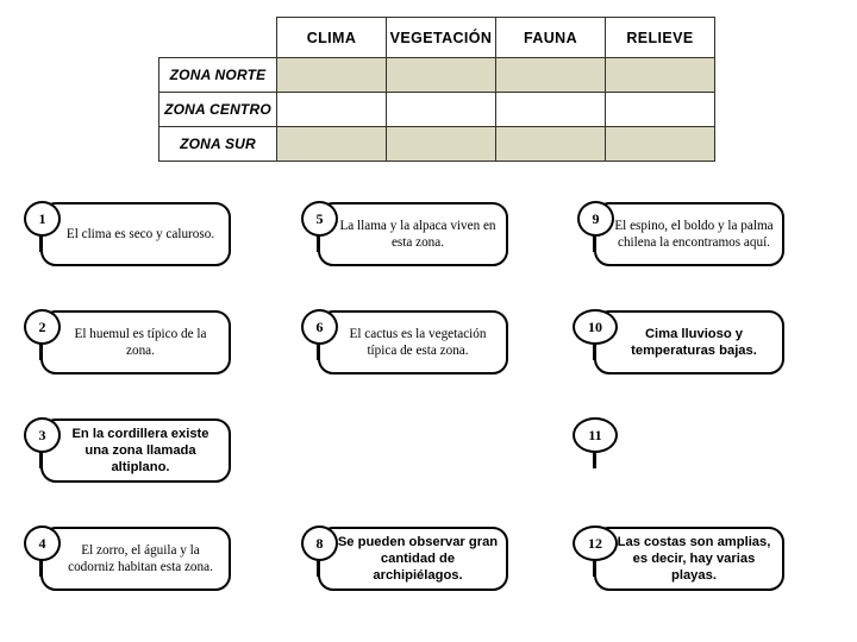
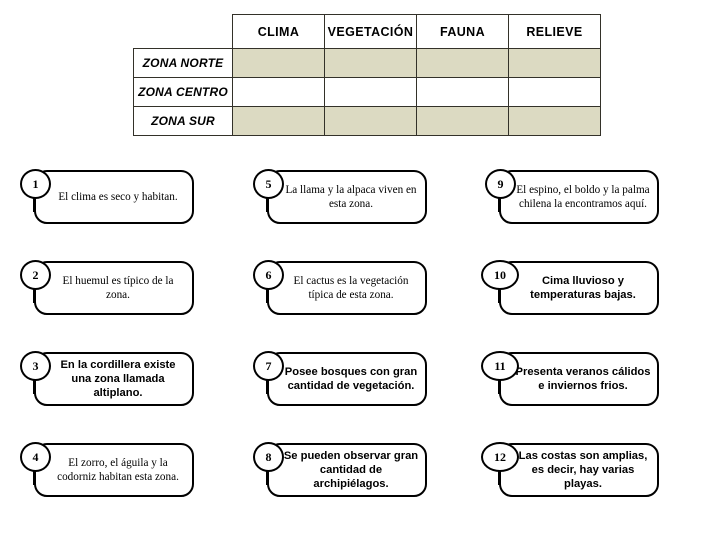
  	CLIMA	VEGETACIÓN	FAUNA	RELIEVE
  ZONA NORTE
  ZONA CENTRO
  ZONA SUR
- El clima es seco y caluroso.
+ El clima es seco y habitan.
  1
  El huemul es típico de la zona.
  2
  En la cordillera existe una zona llamada altiplano.
  3
  El zorro, el águila y la codorniz habitan esta zona.
  4
  La llama y la alpaca viven en esta zona.
  5
  El cactus es la vegetación típica de esta zona.
  6
+ Posee bosques con gran cantidad de vegetación.
+ 7
  Se pueden observar gran cantidad de archipiélagos.
  8
  El espino, el boldo y la palma chilena la encontramos aquí.
  9
  Cima lluvioso y temperaturas bajas.
  10
+ Presenta veranos cálidos e inviernos frios.
  11
  Las costas son amplias, es decir, hay varias playas.
  12
